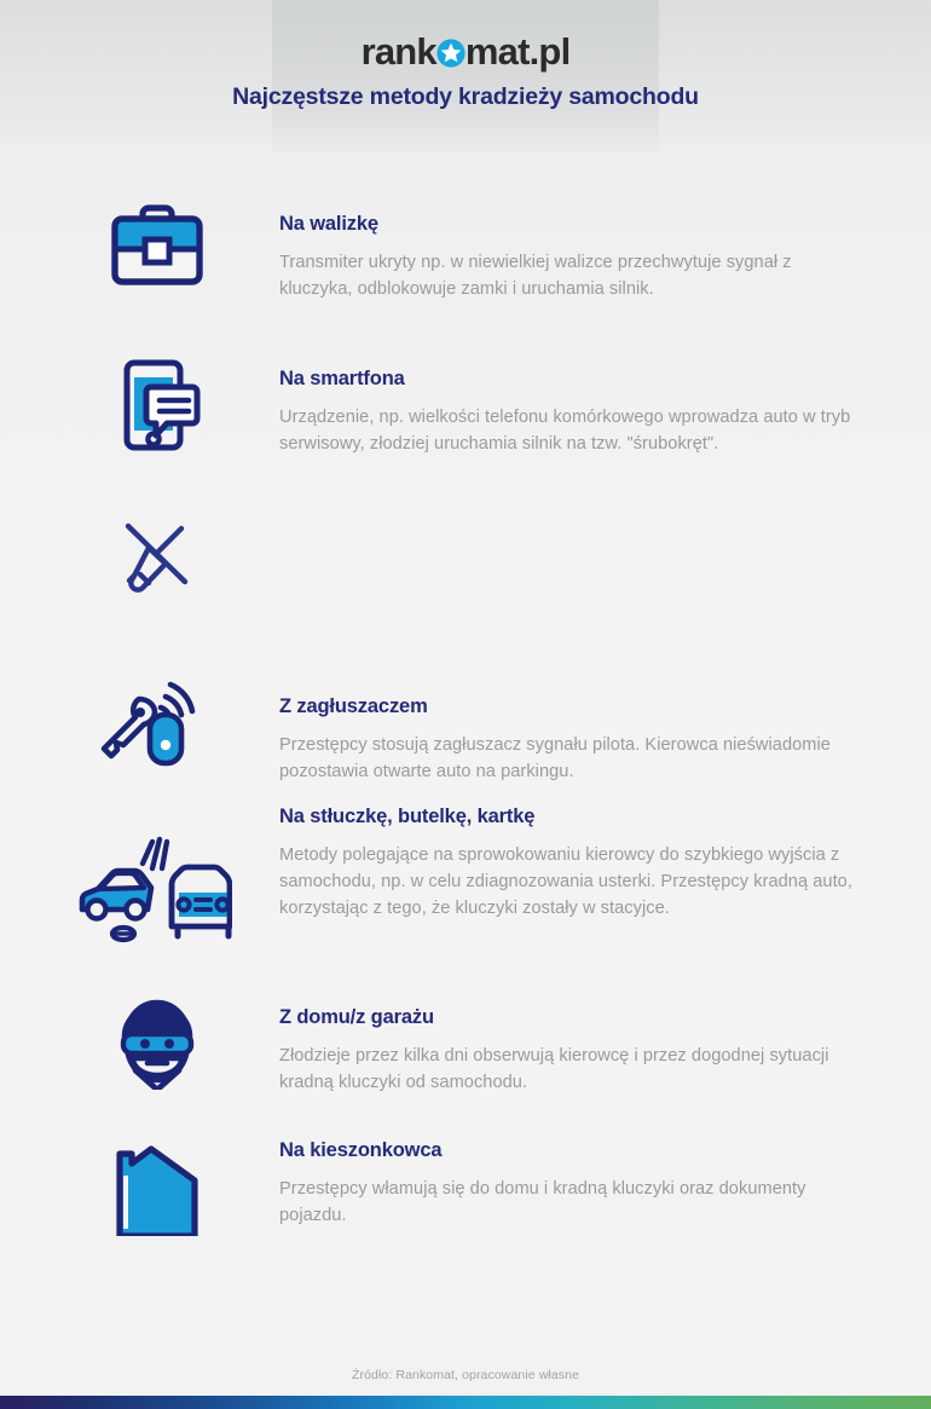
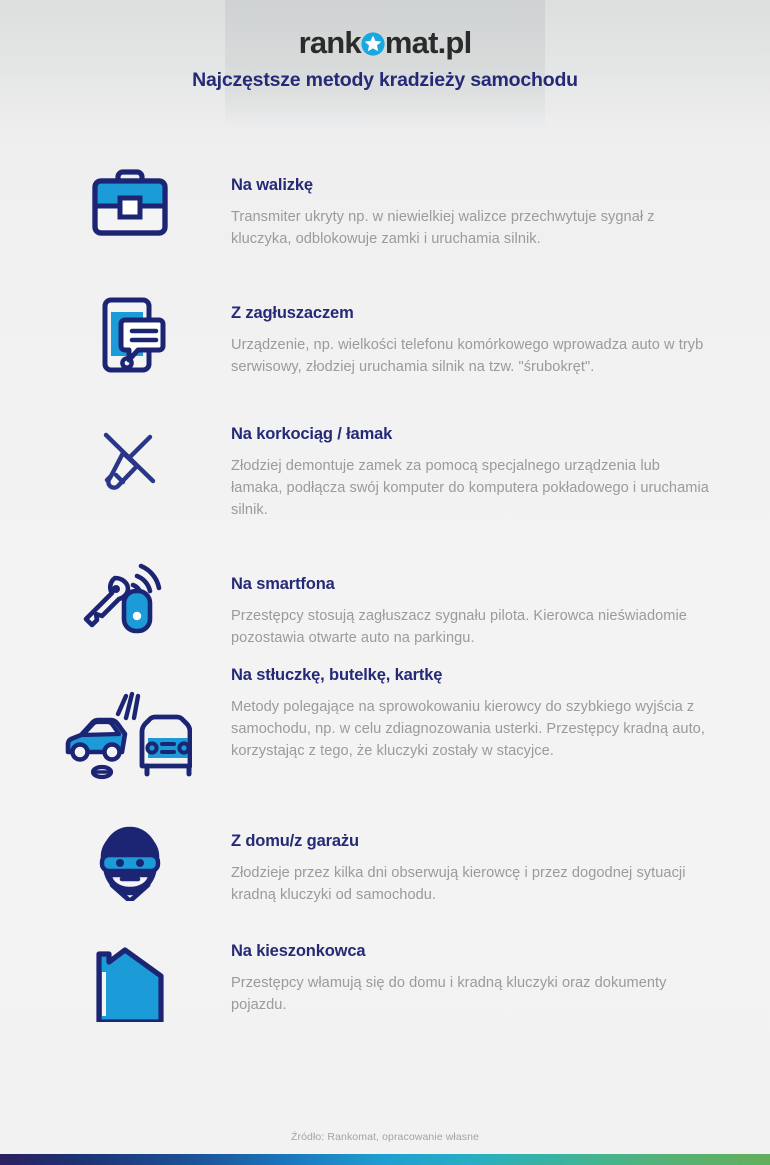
  rank mat.pl
  Najczęstsze metody kradzieży samochodu
  Na walizkę
  Transmiter ukryty np. w niewielkiej walizce przechwytuje sygnał z kluczyka, odblokowuje zamki i uruchamia silnik.
- Na smartfona
+ Z zagłuszaczem
  Urządzenie, np. wielkości telefonu komórkowego wprowadza auto w tryb serwisowy, złodziej uruchamia silnik na tzw. "śrubokręt".
+ Na korkociąg / łamak
+ Złodziej demontuje zamek za pomocą specjalnego urządzenia lub łamaka, podłącza swój komputer do komputera pokładowego i uruchamia silnik.
- Z zagłuszaczem
+ Na smartfona
  Przestępcy stosują zagłuszacz sygnału pilota. Kierowca nieświadomie pozostawia otwarte auto na parkingu.
  Na stłuczkę, butelkę, kartkę
  Metody polegające na sprowokowaniu kierowcy do szybkiego wyjścia z samochodu, np. w celu zdiagnozowania usterki. Przestępcy kradną auto, korzystając z tego, że kluczyki zostały w stacyjce.
  Z domu/z garażu
  Złodzieje przez kilka dni obserwują kierowcę i przez dogodnej sytuacji kradną kluczyki od samochodu.
  Na kieszonkowca
  Przestępcy włamują się do domu i kradną kluczyki oraz dokumenty pojazdu.
  Źródło: Rankomat, opracowanie własne
